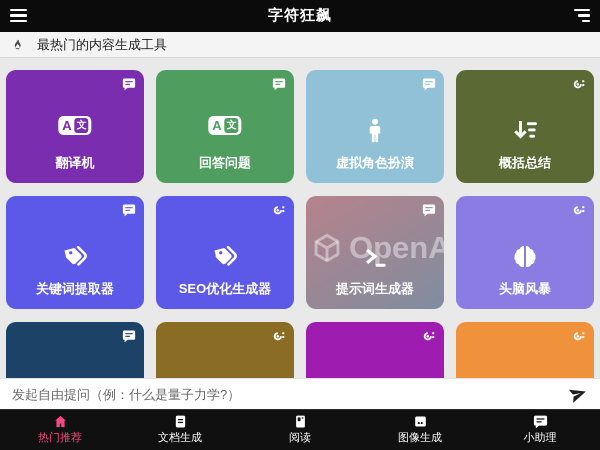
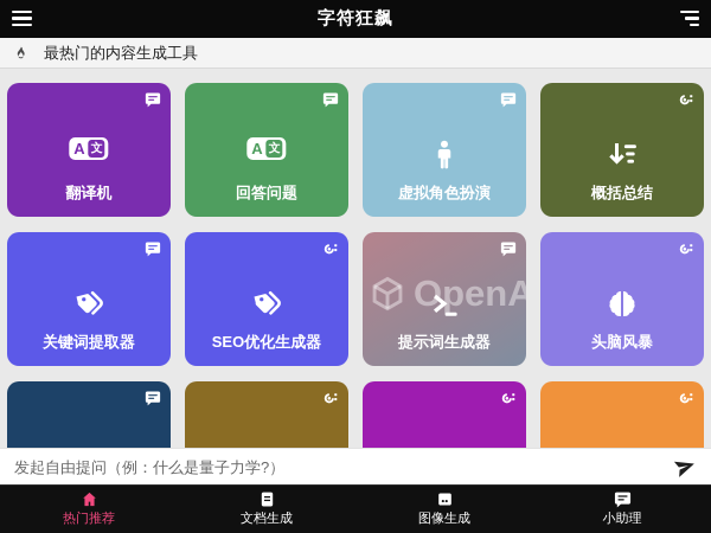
  字符狂飙
  最热门的内容生成工具
  A
  文
  翻译机
  A
  文
  回答问题
  虚拟角色扮演
  概括总结
  关键词提取器
  SEO优化生成器
  OpenA
  提示词生成器
  头脑风暴
  发起自由提问（例：什么是量子力学?）
  热门推荐
  文档生成
- 阅读
  图像生成
  小助理
